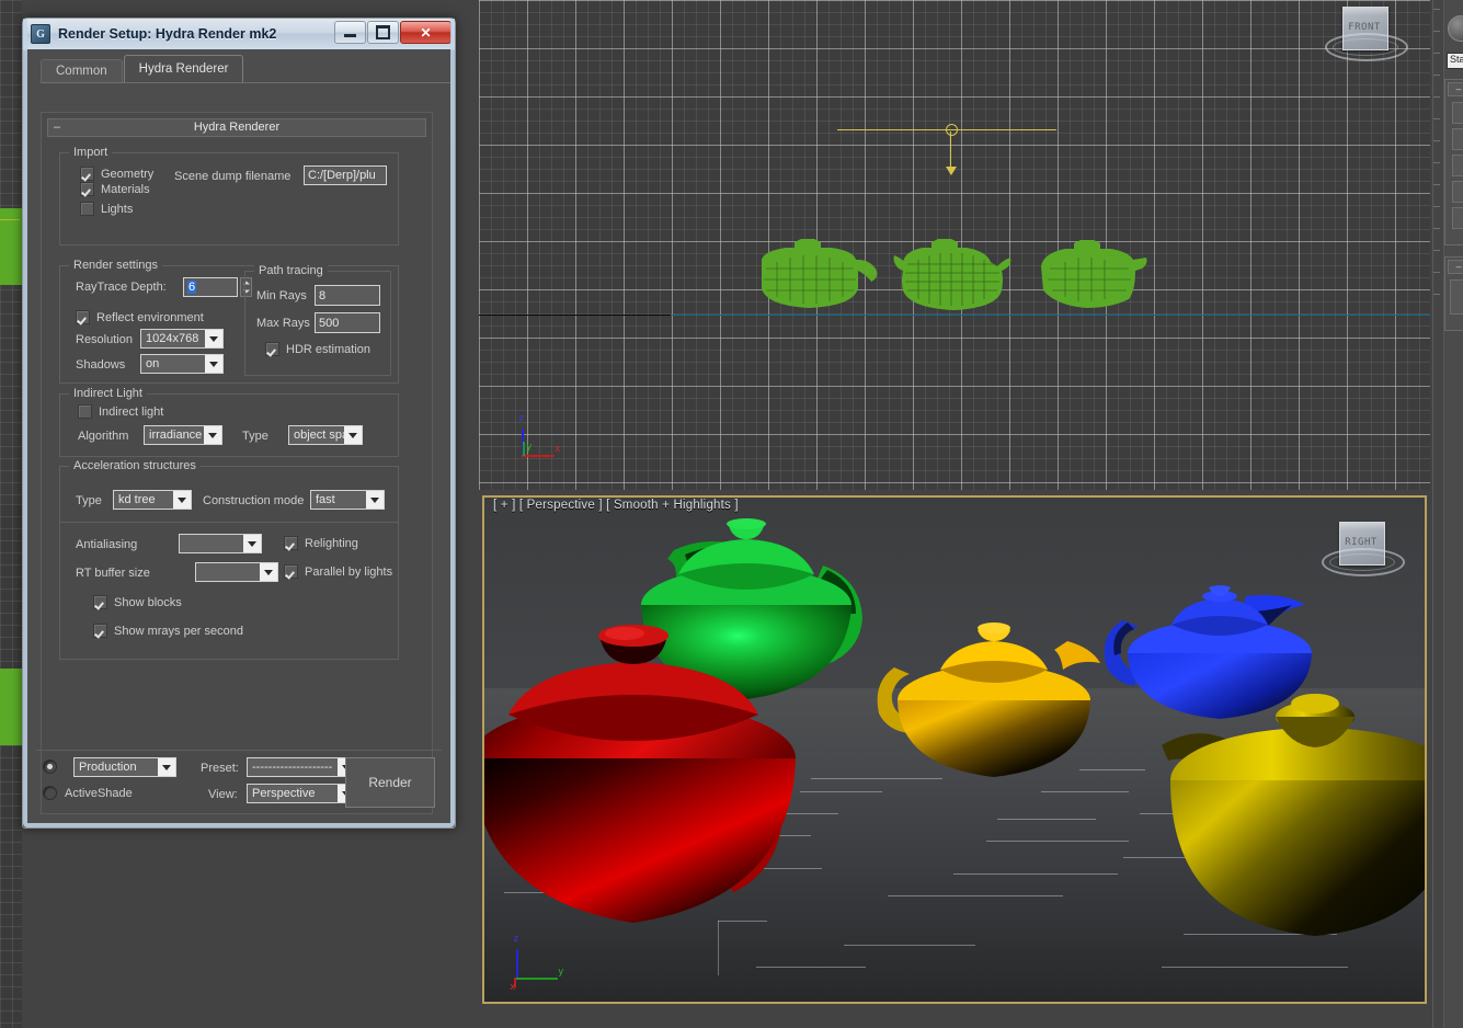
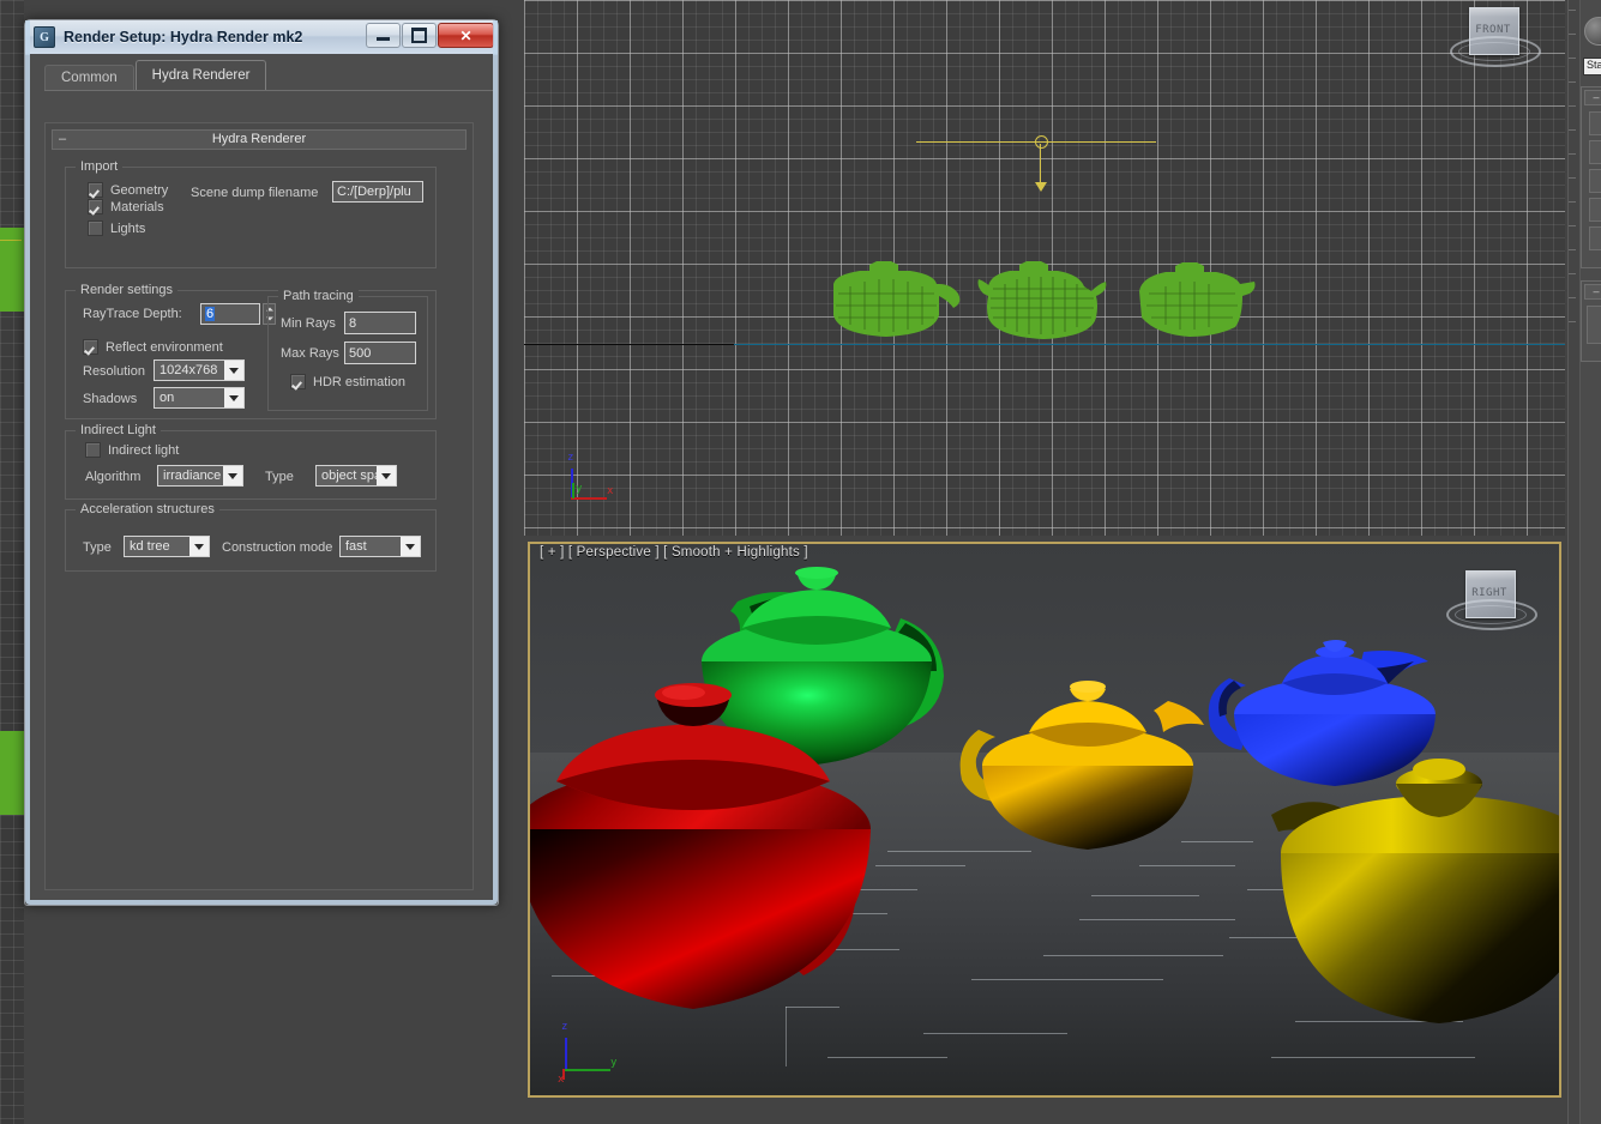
  FRONT
  z
  y
  x
  RIGHT
  z
  y
  x
  [ + ] [ Perspective ] [ Smooth + Highlights ]
  Sta
  –
  –
  G
  Render Setup: Hydra Render mk2
  ✕
  Common
  Hydra Renderer
  –
  Hydra Renderer
  Import
  Geometry
  Materials
  Lights
  Scene dump filename
  C:/[Derp]/plu
  Render settings
  RayTrace Depth:
  6
  Reflect environment
  Resolution
  1024x768
  Shadows
  on
  Path tracing
  Min Rays
  8
  Max Rays
  500
  HDR estimation
  Indirect Light
  Indirect light
  Algorithm
  irradiance
  Type
  object sp
  Acceleration structures
  Type
  kd tree
  Construction mode
  fast
- Antialiasing
- RT buffer size
- Relighting
- Parallel by lights
- Show blocks
- Show mrays per second
- Production
- ActiveShade
- Preset:
- --------------------
- View:
- Perspective
- Render
